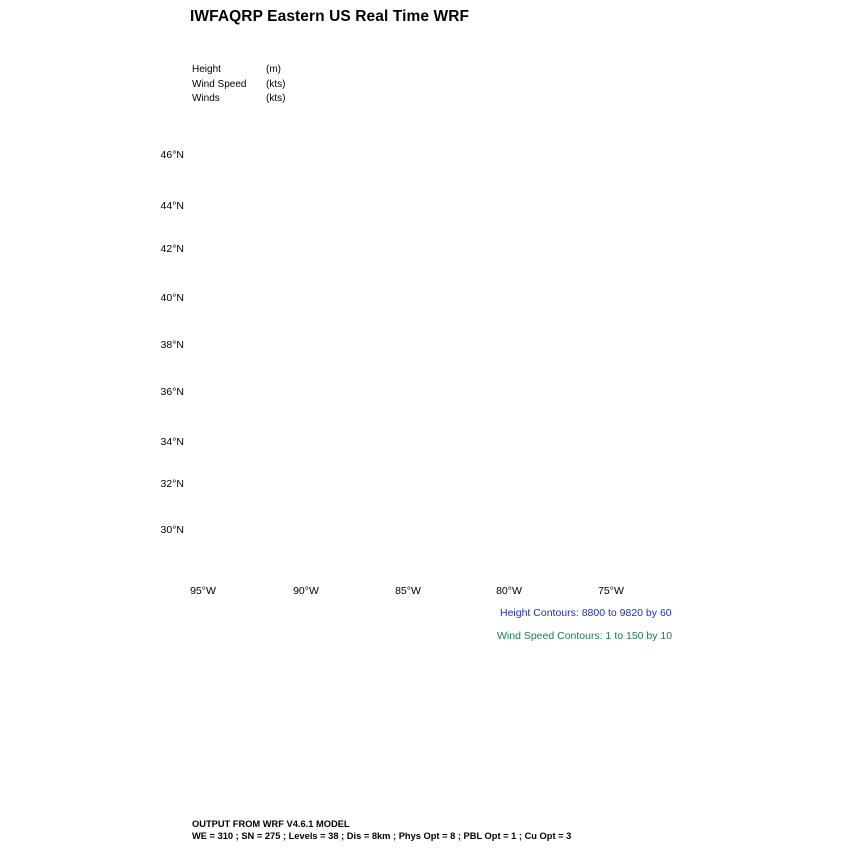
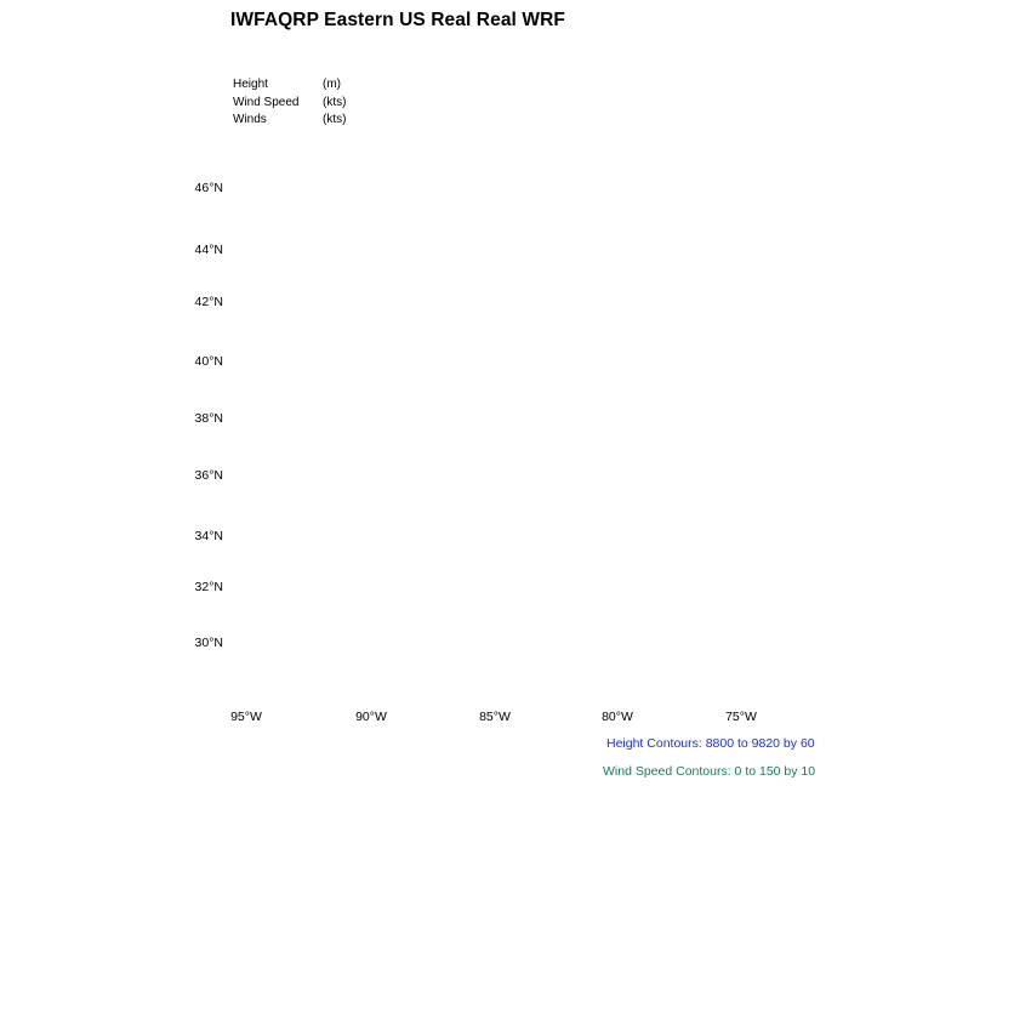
- IWFAQRP Eastern US Real Time WRF
+ IWFAQRP Eastern US Real Real WRF
  Height (m)
  Wind Speed (kts)
  Winds (kts)
  46°N
  44°N
  42°N
  40°N
  38°N
  36°N
  34°N
  32°N
  30°N
  95°W
  90°W
  85°W
  80°W
  75°W
  Height Contours: 8800 to 9820 by 60
- Wind Speed Contours: 1 to 150 by 10
+ Wind Speed Contours: 0 to 150 by 10
- OUTPUT FROM WRF V4.6.1 MODEL
- WE = 310 ; SN = 275 ; Levels = 38 ; Dis = 8km ; Phys Opt = 8 ; PBL Opt = 1 ; Cu Opt = 3
